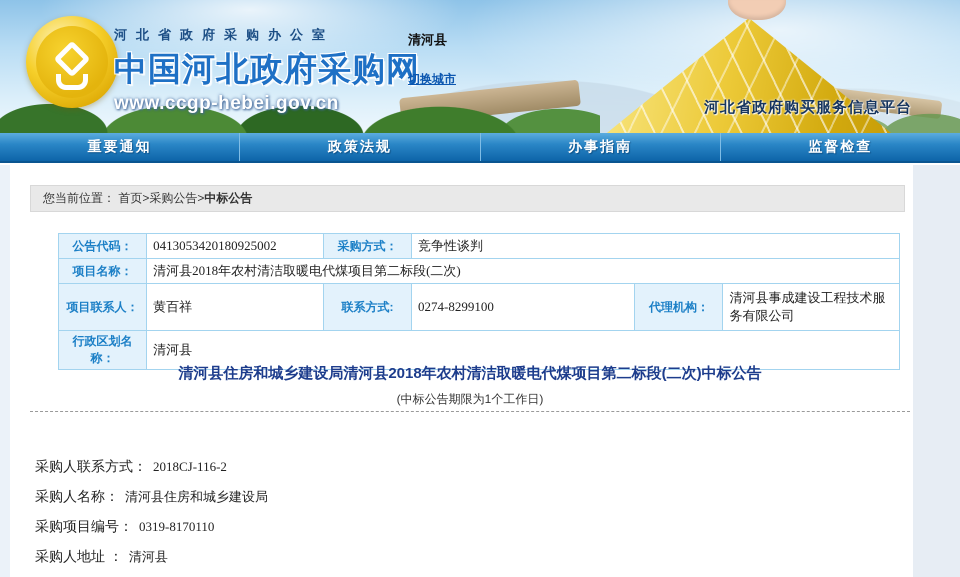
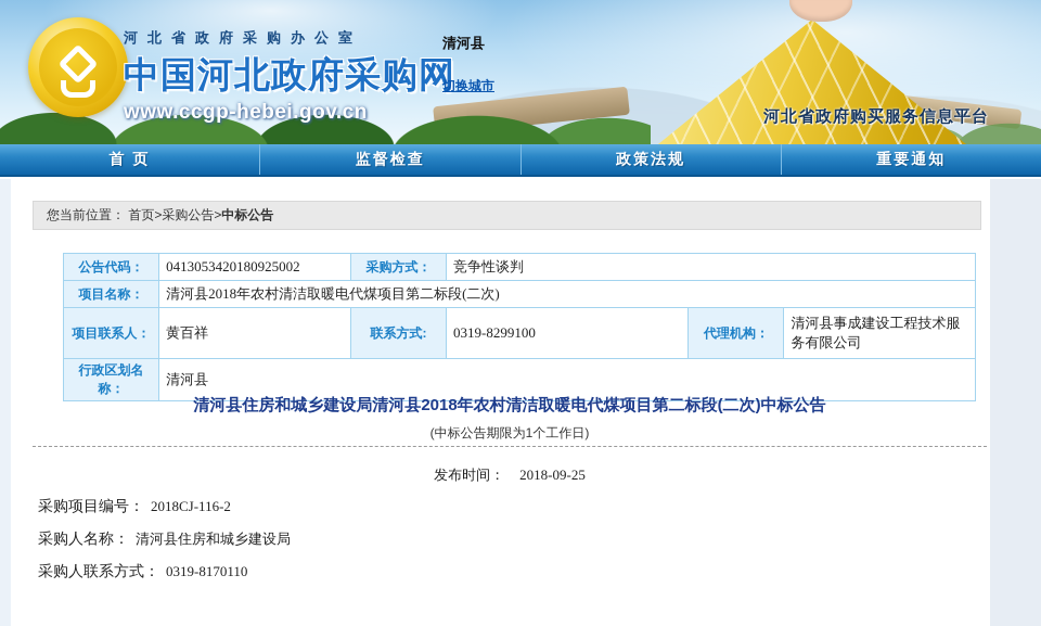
  河北省政府采购办公室
  中国河北政府采购网
  www.ccgp-hebei.gov.cn
  清河县
  切换城市
  河北省政府购买服务信息平台
+ 首 页
- 重要通知
+ 监督检查
  政策法规
- 办事指南
- 监督检查
+ 重要通知
  您当前位置： 首页>采购公告>中标公告
  公告代码：	0413053420180925002	采购方式：	竞争性谈判
  项目名称：	清河县2018年农村清洁取暖电代煤项目第二标段(二次)
- 项目联系人：	黄百祥	联系方式:	0274-8299100	代理机构：	清河县事成建设工程技术服务有限公司
+ 项目联系人：	黄百祥	联系方式:	0319-8299100	代理机构：	清河县事成建设工程技术服务有限公司
  行政区划名称：	清河县
  清河县住房和城乡建设局清河县2018年农村清洁取暖电代煤项目第二标段(二次)中标公告
  (中标公告期限为1个工作日)
+ 发布时间： 2018-09-25
- 采购人联系方式： 2018CJ-116-2
+ 采购项目编号： 2018CJ-116-2
  采购人名称： 清河县住房和城乡建设局
- 采购项目编号： 0319-8170110
+ 采购人联系方式： 0319-8170110
- 采购人地址 ： 清河县
